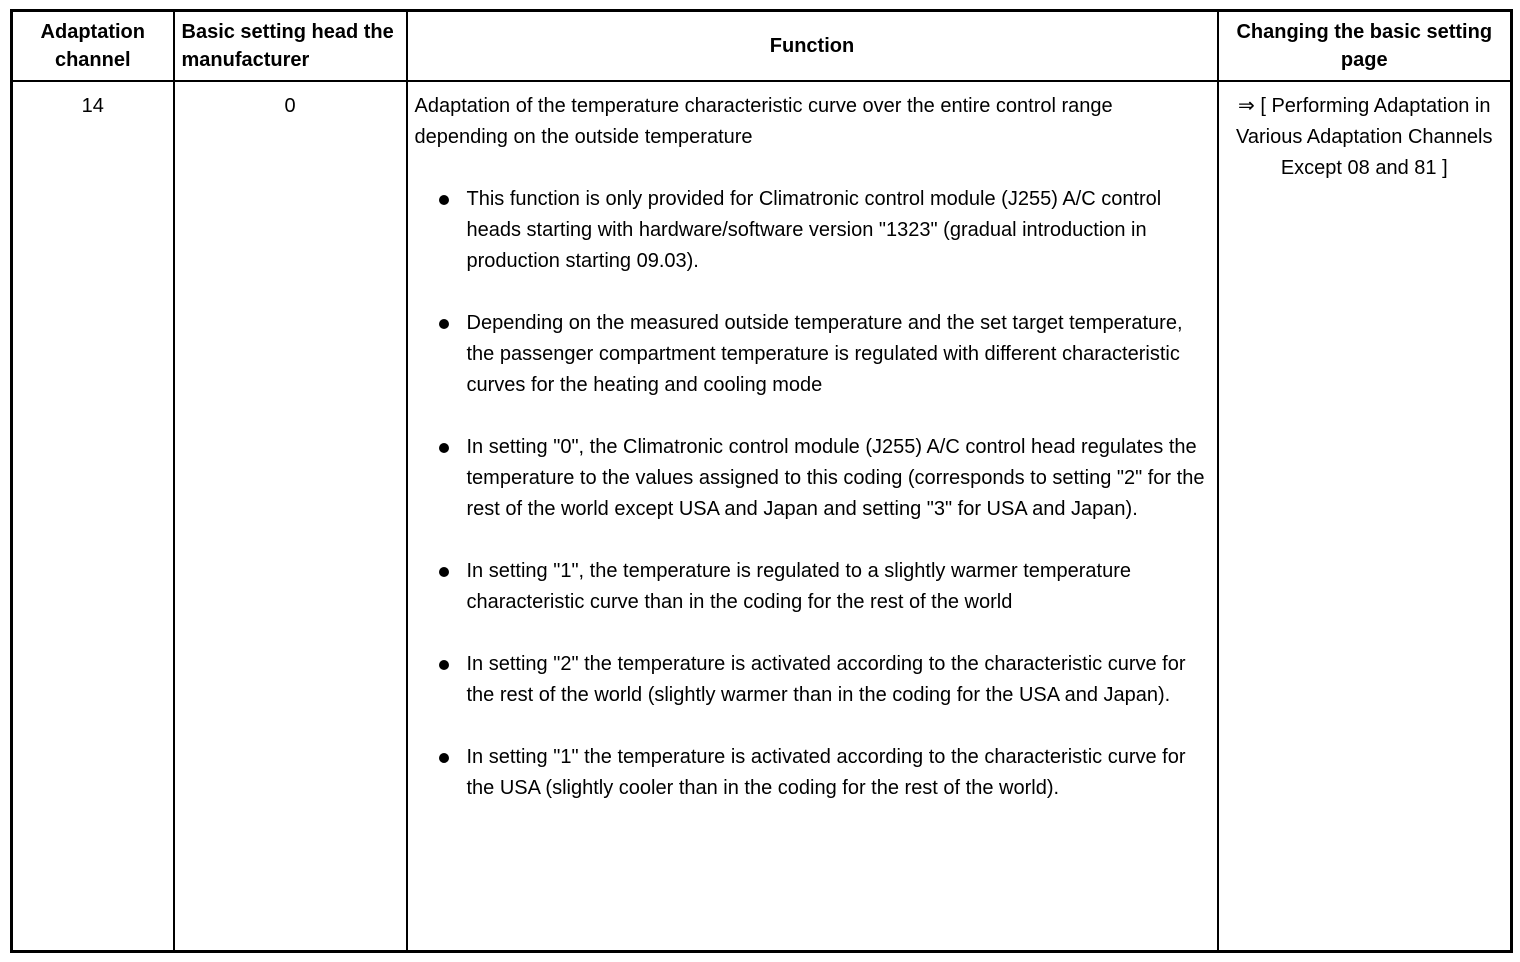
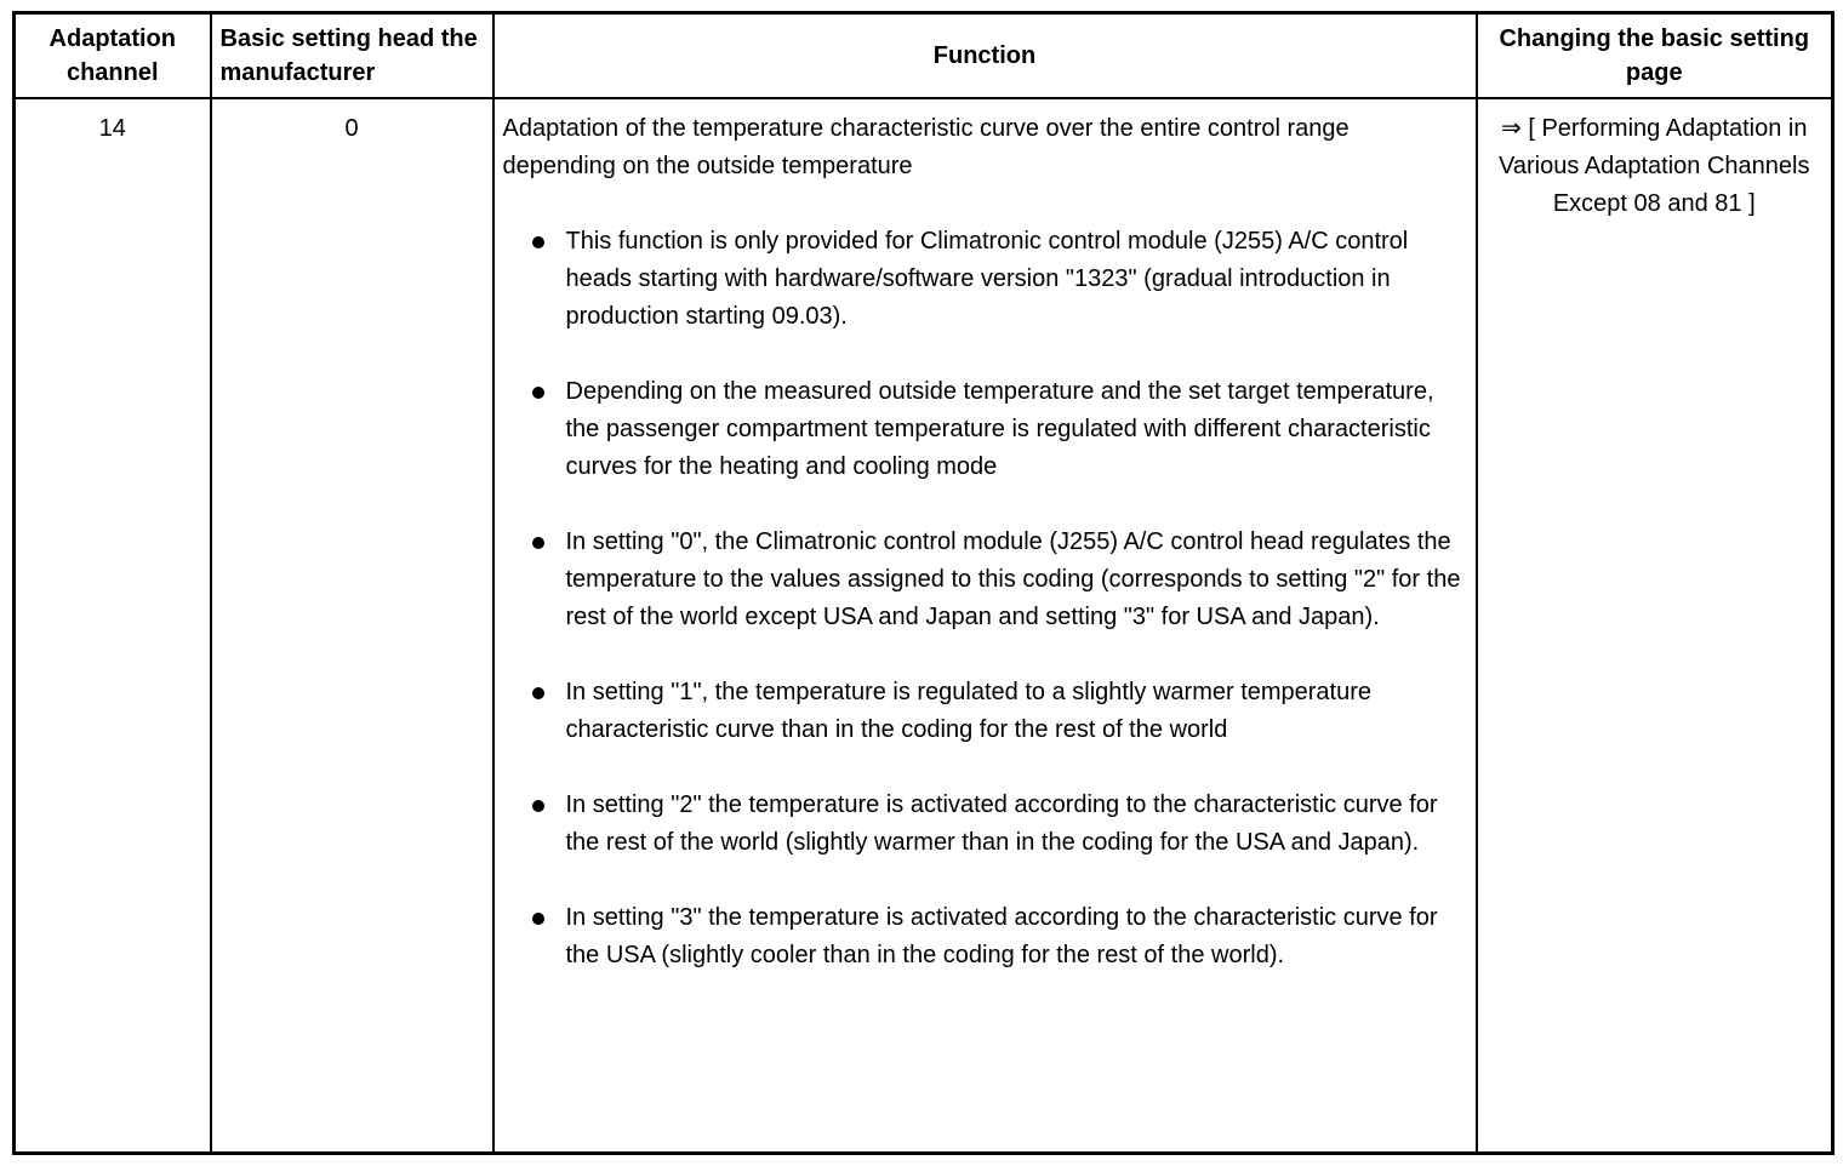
  Adaptation channel	Basic setting head the manufacturer	Function	Changing the basic setting page
- 14	0	Adaptation of the temperature characteristic curve over the entire control range depending on the outside temperature This function is only provided for Climatronic control module (J255) A/C control heads starting with hardware/software version "1323" (gradual introduction in production starting 09.03). Depending on the measured outside temperature and the set target temperature, the passenger compartment temperature is regulated with different characteristic curves for the heating and cooling mode In setting "0", the Climatronic control module (J255) A/C control head regulates the temperature to the values assigned to this coding (corresponds to setting "2" for the rest of the world except USA and Japan and setting "3" for USA and Japan). In setting "1", the temperature is regulated to a slightly warmer temperature characteristic curve than in the coding for the rest of the world In setting "2" the temperature is activated according to the characteristic curve for the rest of the world (slightly warmer than in the coding for the USA and Japan). In setting "1" the temperature is activated according to the characteristic curve for the USA (slightly cooler than in the coding for the rest of the world).	⇒ [ Performing Adaptation in Various Adaptation Channels Except 08 and 81 ]
+ 14	0	Adaptation of the temperature characteristic curve over the entire control range depending on the outside temperature This function is only provided for Climatronic control module (J255) A/C control heads starting with hardware/software version "1323" (gradual introduction in production starting 09.03). Depending on the measured outside temperature and the set target temperature, the passenger compartment temperature is regulated with different characteristic curves for the heating and cooling mode In setting "0", the Climatronic control module (J255) A/C control head regulates the temperature to the values assigned to this coding (corresponds to setting "2" for the rest of the world except USA and Japan and setting "3" for USA and Japan). In setting "1", the temperature is regulated to a slightly warmer temperature characteristic curve than in the coding for the rest of the world In setting "2" the temperature is activated according to the characteristic curve for the rest of the world (slightly warmer than in the coding for the USA and Japan). In setting "3" the temperature is activated according to the characteristic curve for the USA (slightly cooler than in the coding for the rest of the world).	⇒ [ Performing Adaptation in Various Adaptation Channels Except 08 and 81 ]
